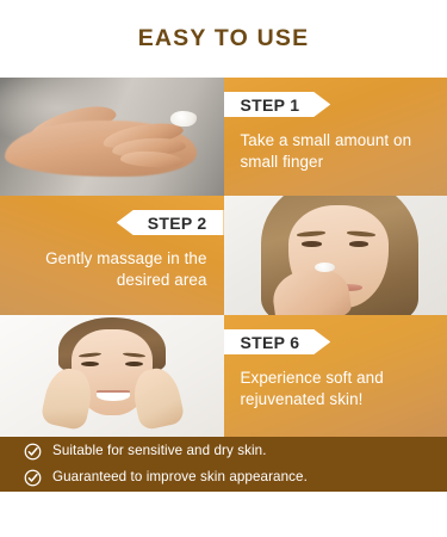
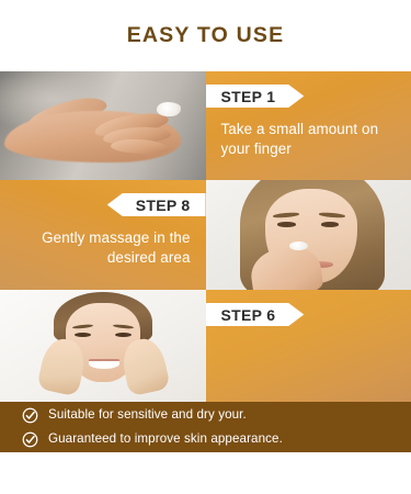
  EASY TO USE
  STEP 1
- Take a small amount on small finger
+ Take a small amount on your finger
- STEP 2
+ STEP 8
  Gently massage in the desired area
  STEP 6
- Experience soft and rejuvenated skin!
- Suitable for sensitive and dry skin.
+ Suitable for sensitive and dry your.
  Guaranteed to improve skin appearance.
